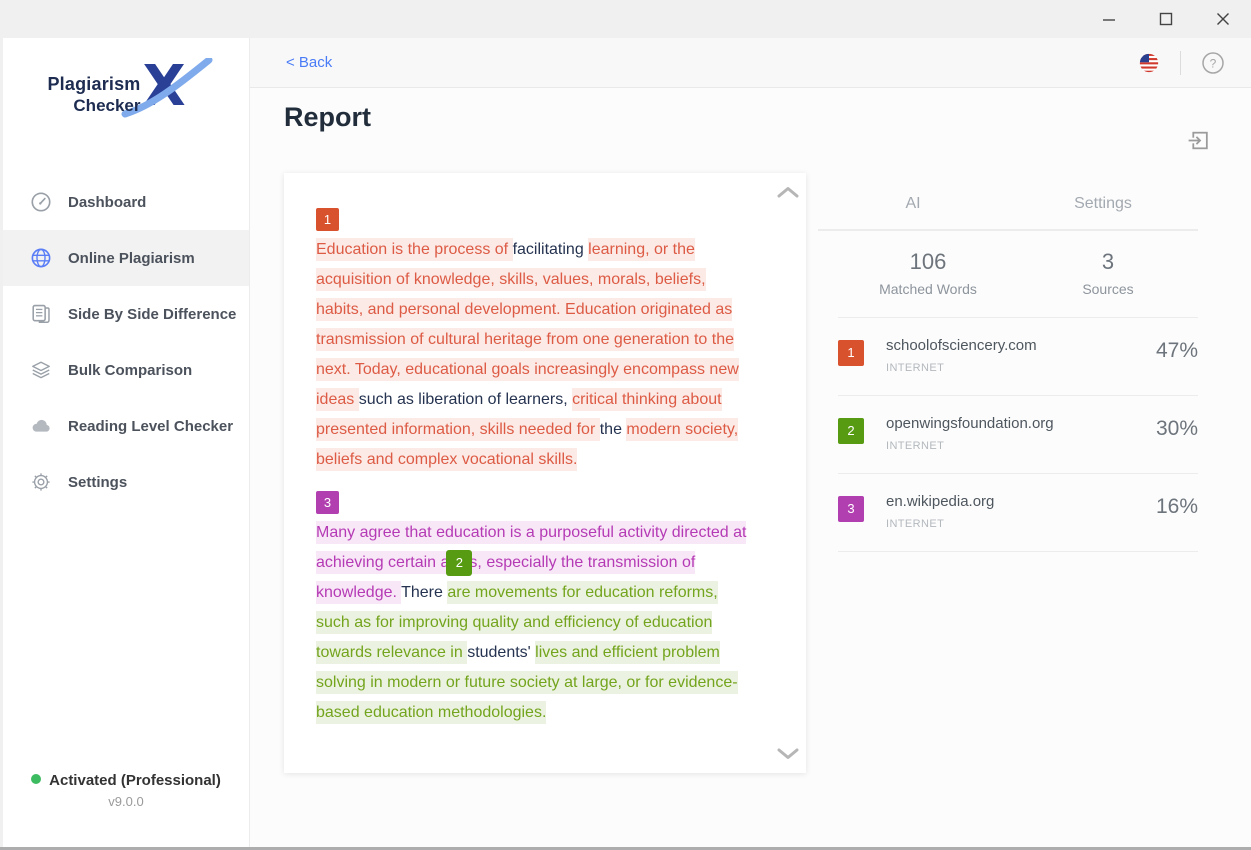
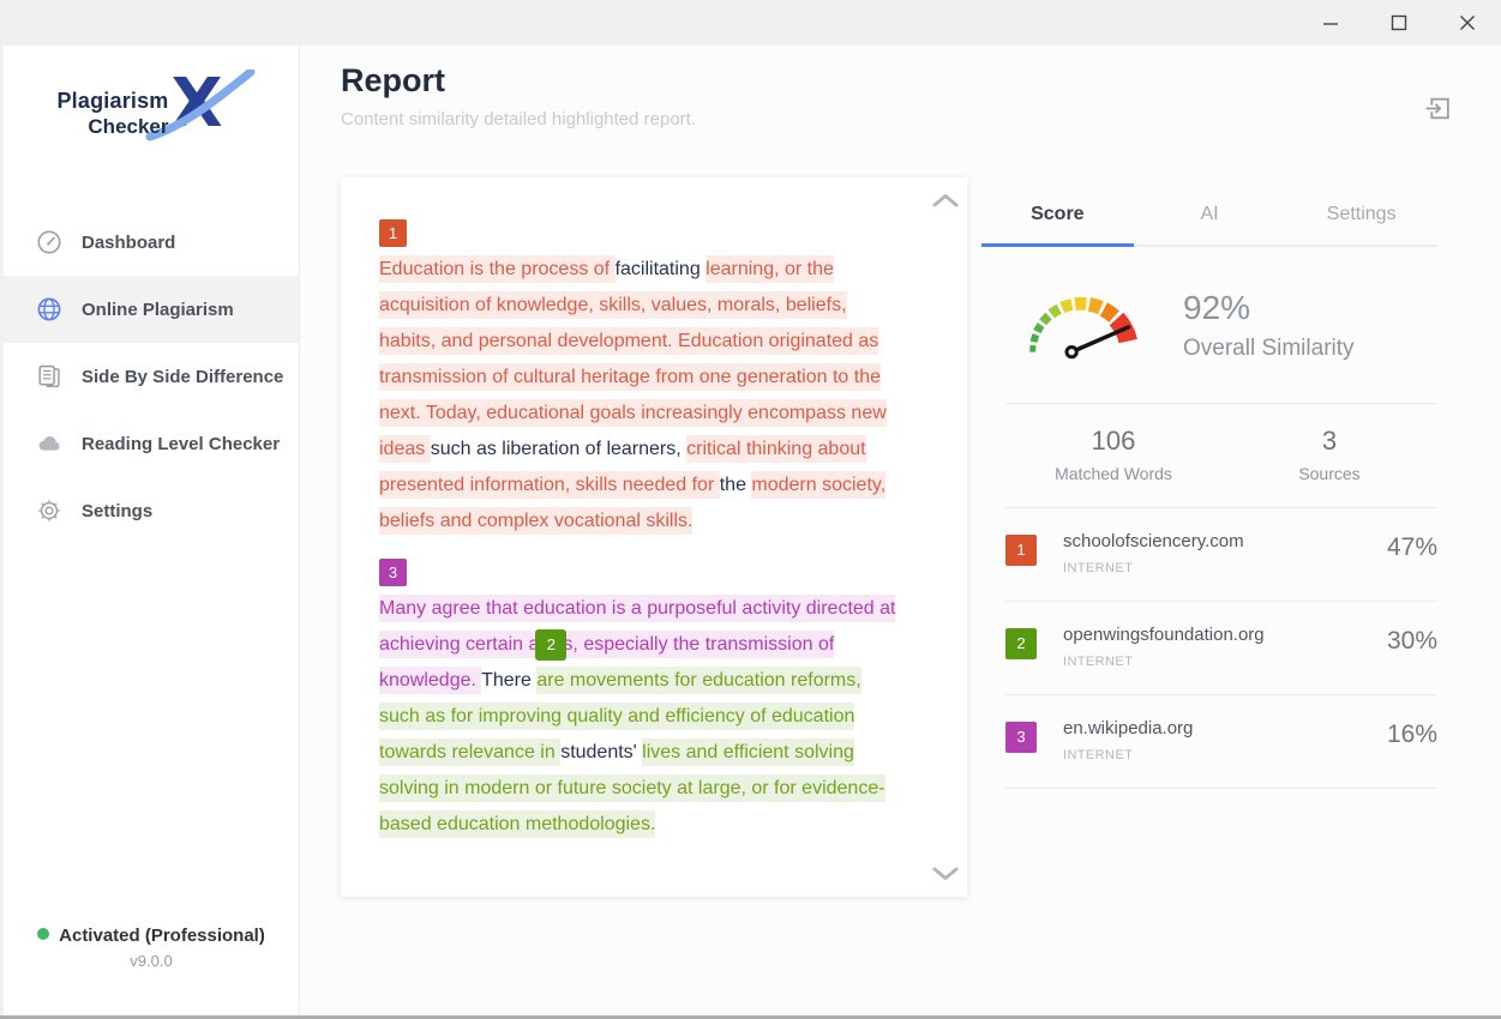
  Plagiarism
  Checker
  X
  Dashboard
  Online Plagiarism
  Side By Side Difference
- Bulk Comparison
  Reading Level Checker
  Settings
  Activated (Professional)
  v9.0.0
- < Back
- ?
  Report
+ Content similarity detailed highlighted report.
  1
  Education is the process of facilitating learning, or the acquisition of knowledge, skills, values, morals, beliefs, habits, and personal development. Education originated as transmission of cultural heritage from one generation to the next. Today, educational goals increasingly encompass new ideas such as liberation of learners, critical thinking about presented information, skills needed for the modern society, beliefs and complex vocational skills.
  3
- Many agree that education is a purposeful activity directed at achieving certain a 2 s, especially the transmission of knowledge. There are movements for education reforms, such as for improving quality and efficiency of education towards relevance in students' lives and efficient problem solving in modern or future society at large, or for evidence-based education methodologies.
+ Many agree that education is a purposeful activity directed at achieving certain a 2 s, especially the transmission of knowledge. There are movements for education reforms, such as for improving quality and efficiency of education towards relevance in students' lives and efficient solving solving in modern or future society at large, or for evidence-based education methodologies.
+ Score
  AI
  Settings
+ 92%
+ Overall Similarity
  106
  Matched Words
  3
  Sources
  1
  schoolofsciencery.com
  INTERNET
  47%
  2
  openwingsfoundation.org
  INTERNET
  30%
  3
  en.wikipedia.org
  INTERNET
  16%
